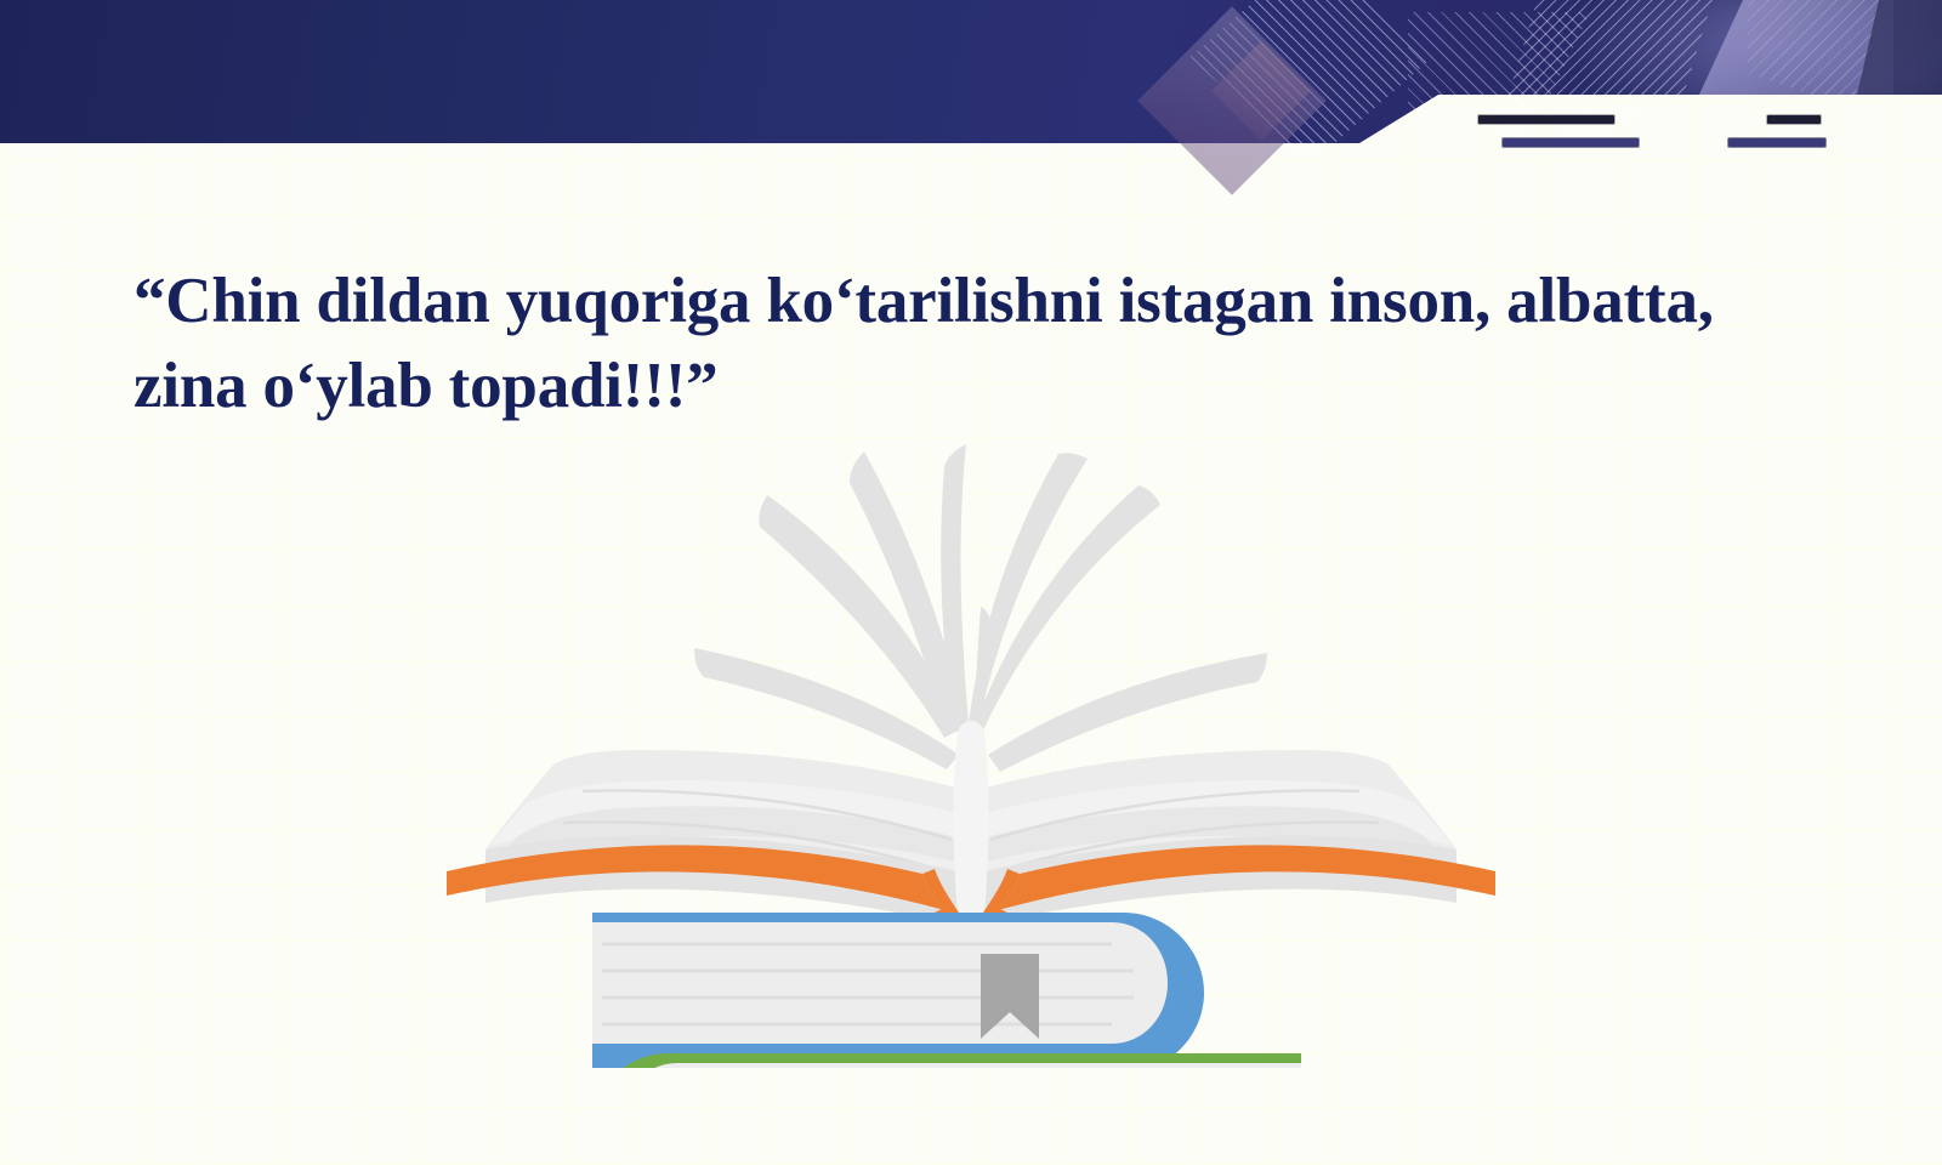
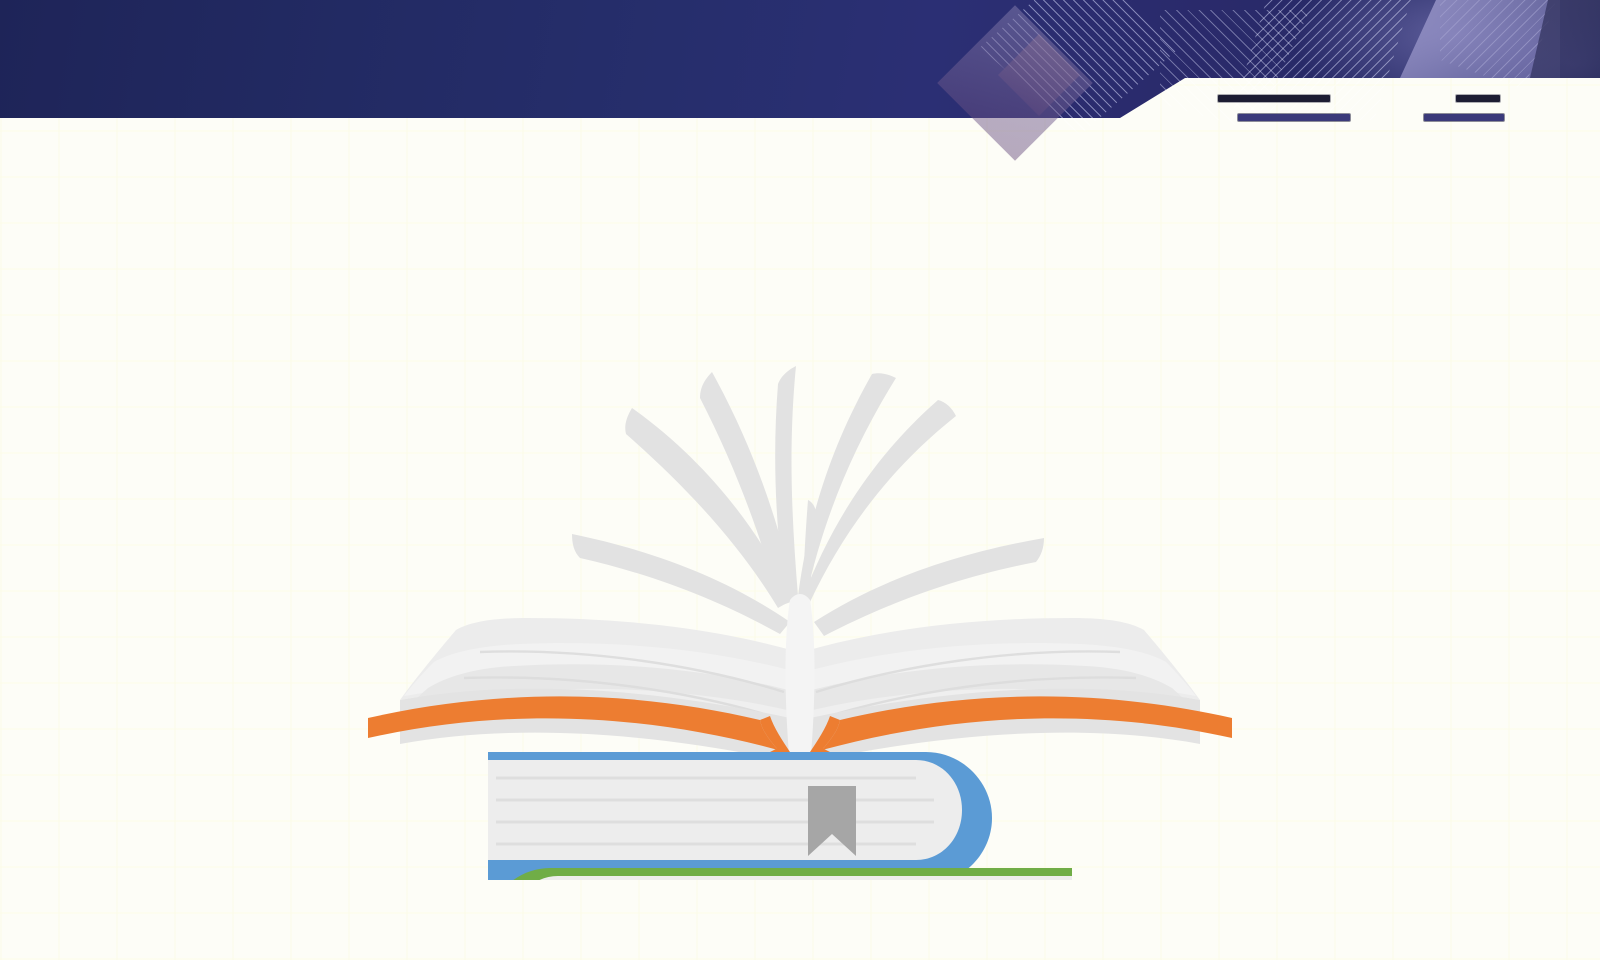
- “Chin dildan yuqoriga ko‘tarilishni istagan inson, albatta, zina o‘ylab topadi!!!”
